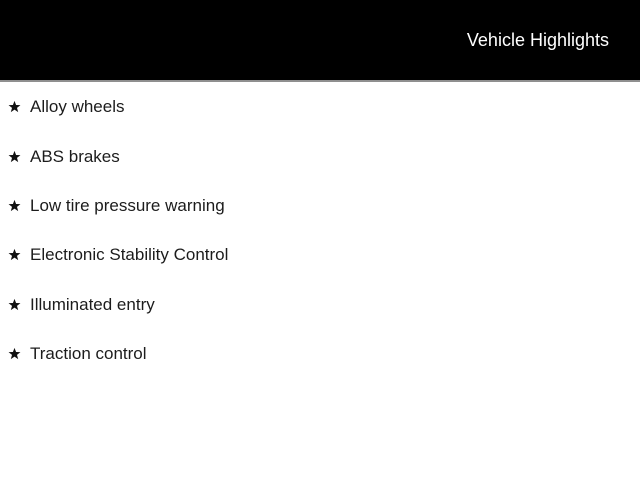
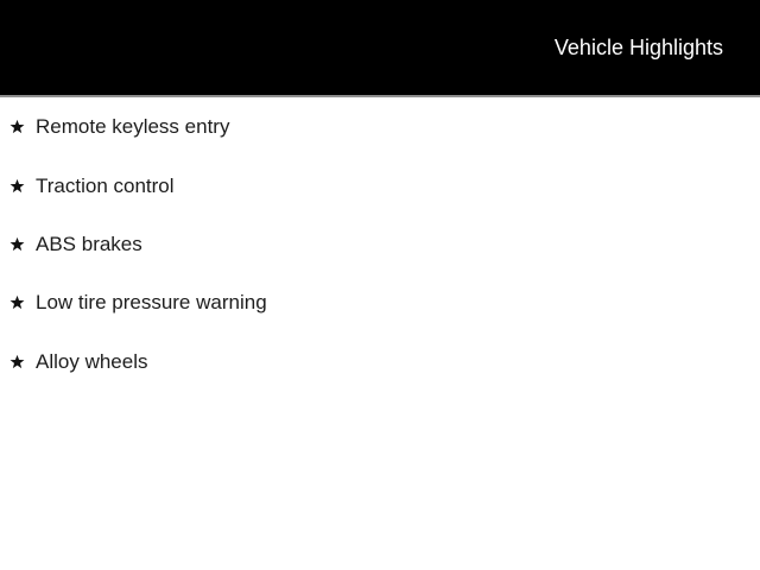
  Vehicle Highlights
+ Remote keyless entry
- Alloy wheels
+ Traction control
  ABS brakes
  Low tire pressure warning
- Electronic Stability Control
- Illuminated entry
- Traction control
+ Alloy wheels
